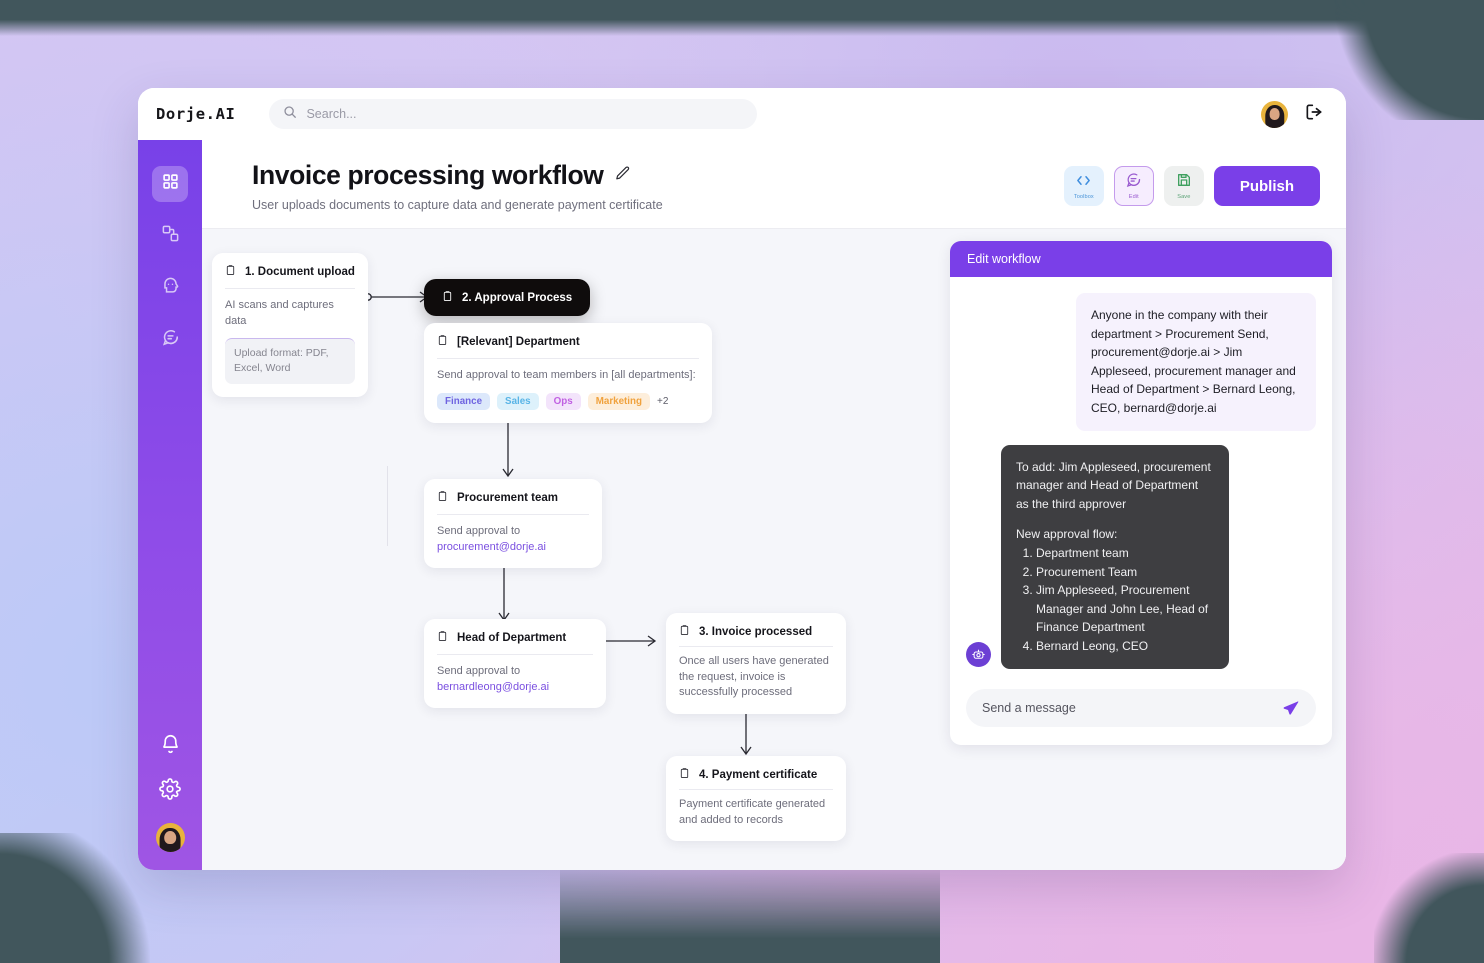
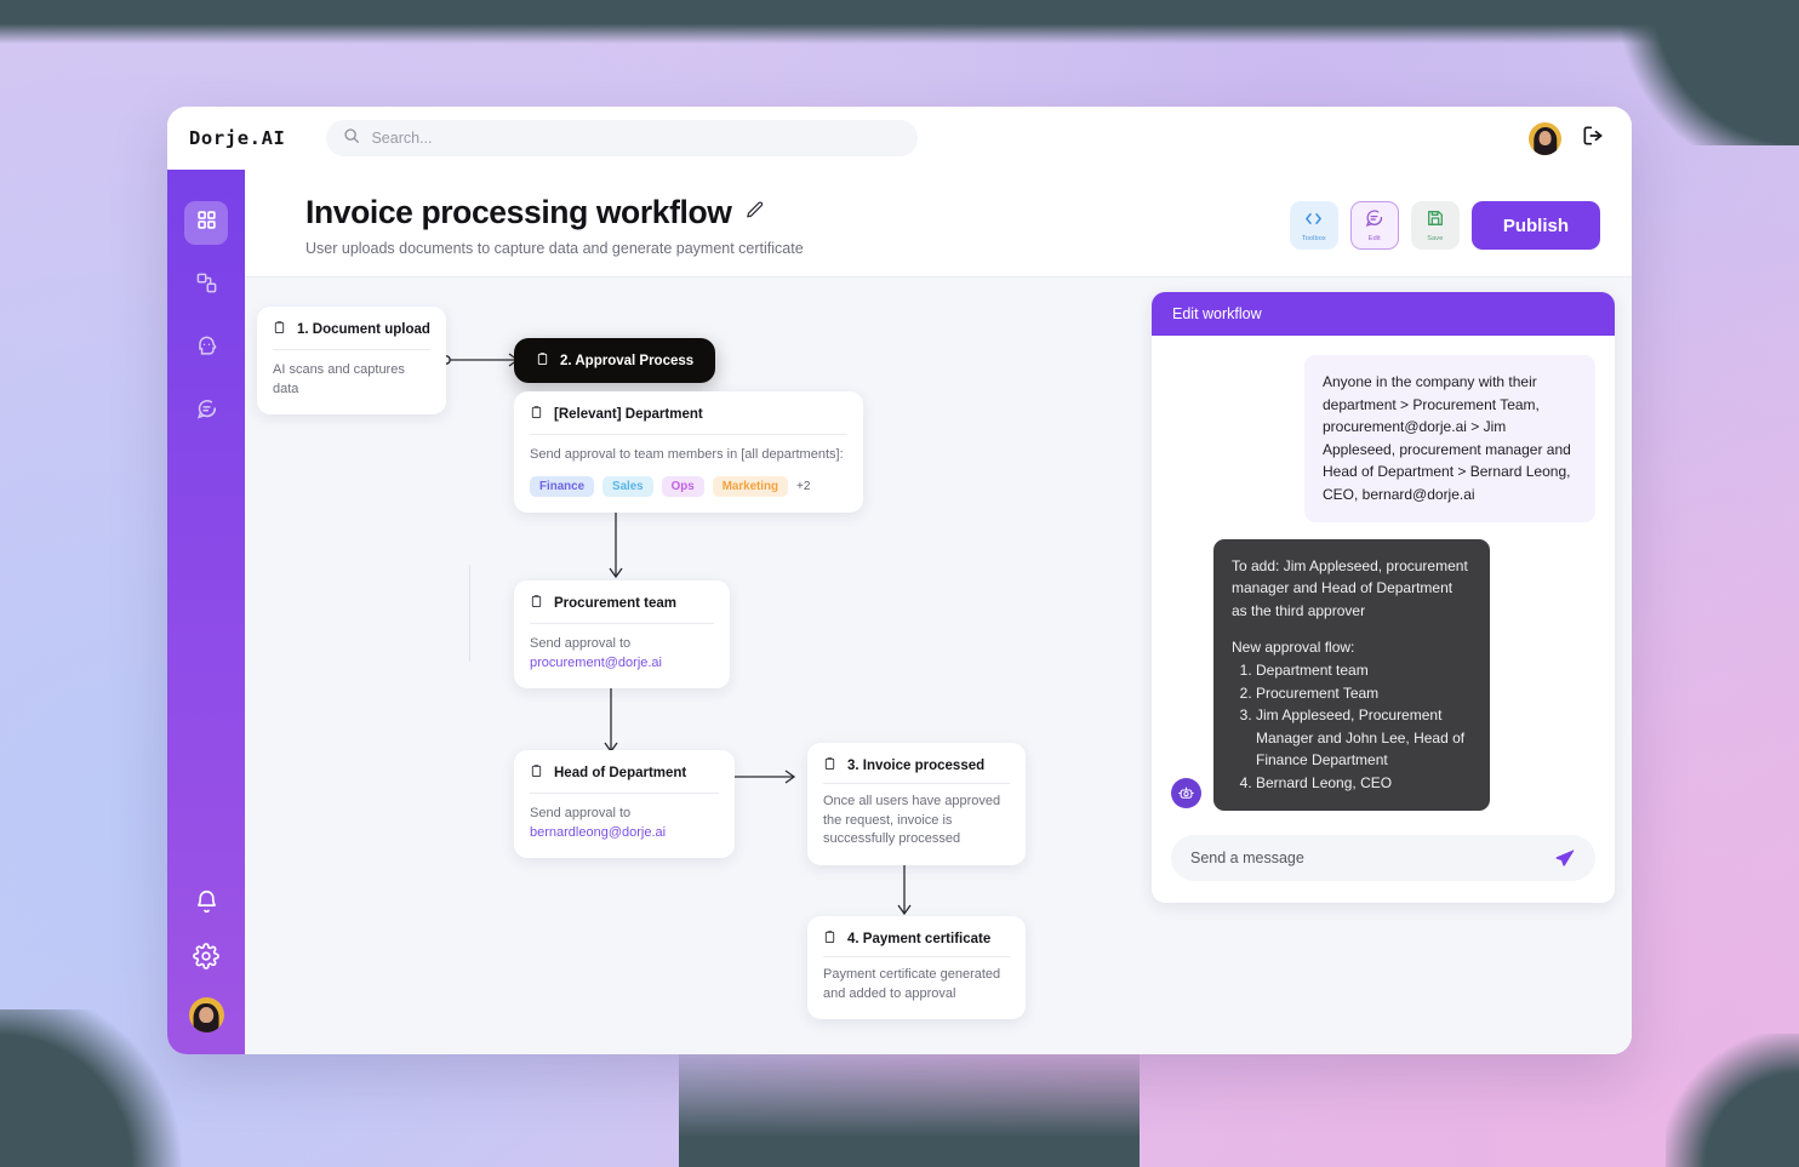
  Dorje.AI
  Search...
  Invoice processing workflow
  User uploads documents to capture data and generate payment certificate
  Publish
  1. Document upload
  AI scans and captures data
- Upload format: PDF, Excel, Word
  2. Approval Process
  [Relevant] Department
  Send approval to team members in [all departments]:
  Finance
  Sales
  Ops
  Marketing
  +2
  Procurement team
  Send approval to
  procurement@dorje.ai
  Head of Department
  Send approval to
  bernardleong@dorje.ai
  3. Invoice processed
- Once all users have generated the request, invoice is successfully processed
+ Once all users have approved the request, invoice is successfully processed
  4. Payment certificate
- Payment certificate generated and added to records
+ Payment certificate generated and added to approval
  Edit workflow
- Anyone in the company with their department > Procurement Send, procurement@dorje.ai > Jim Appleseed, procurement manager and Head of Department > Bernard Leong, CEO, bernard@dorje.ai
+ Anyone in the company with their department > Procurement Team, procurement@dorje.ai > Jim Appleseed, procurement manager and Head of Department > Bernard Leong, CEO, bernard@dorje.ai
  To add: Jim Appleseed, procurement manager and Head of Department as the third approver
  New approval flow:
  Department team
  Procurement Team
  Jim Appleseed, Procurement Manager and John Lee, Head of Finance Department
  Bernard Leong, CEO
  Send a message
